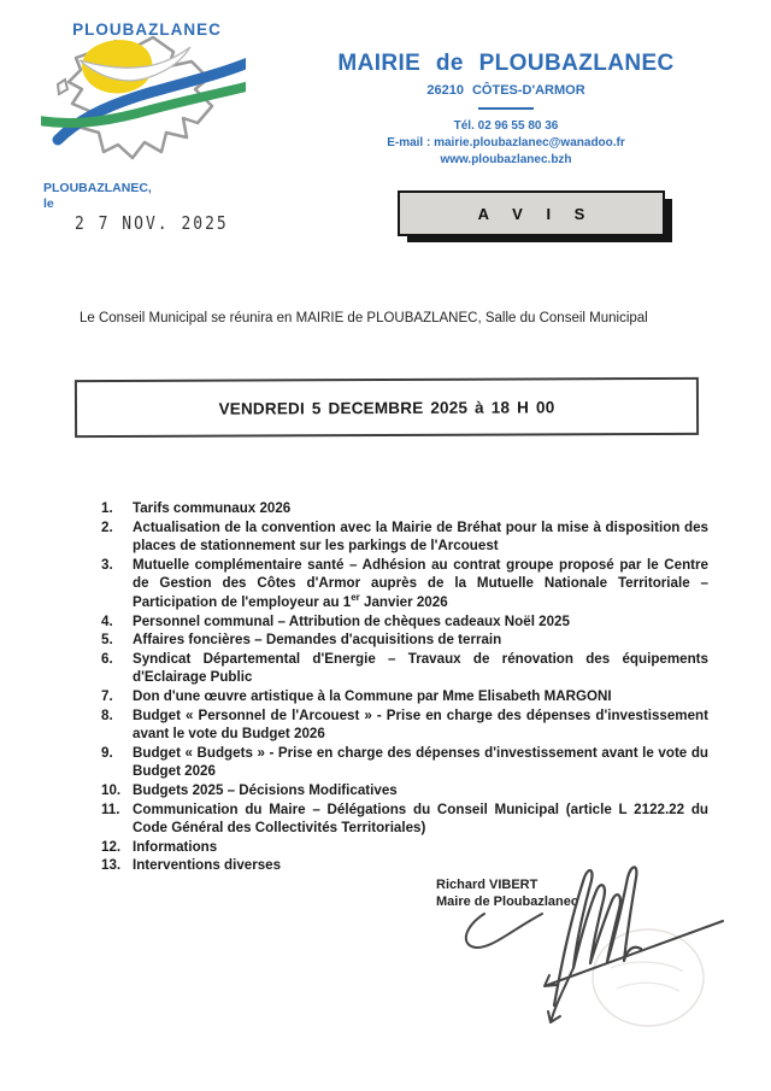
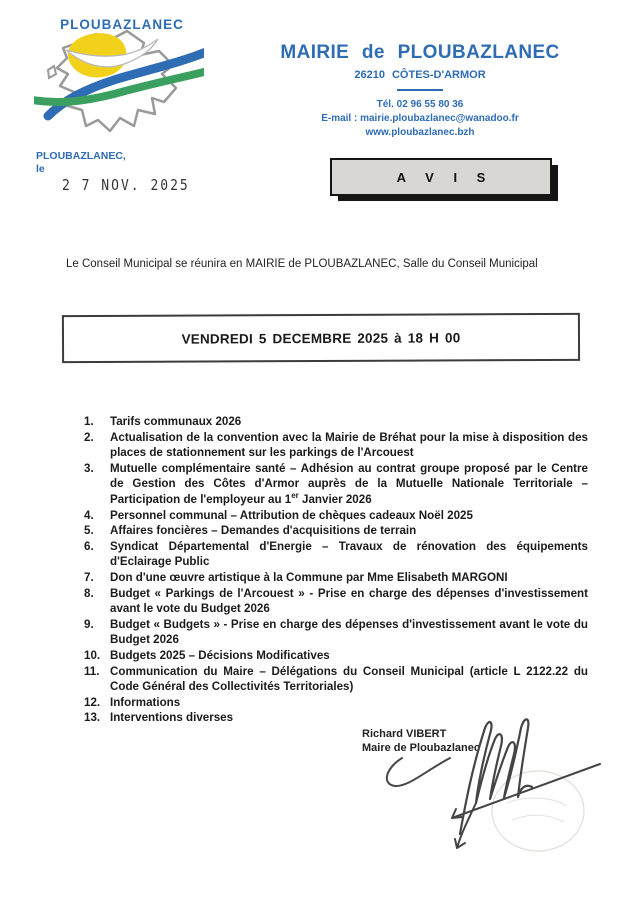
  PLOUBAZLANEC
  MAIRIE de PLOUBAZLANEC
  26210 CÔTES-D'ARMOR
  Tél. 02 96 55 80 36
  E-mail : mairie.ploubazlanec@wanadoo.fr
  www.ploubazlanec.bzh
  PLOUBAZLANEC,
  le
  2 7 NOV. 2025
  A V I S
  Le Conseil Municipal se réunira en MAIRIE de PLOUBAZLANEC, Salle du Conseil Municipal
  VENDREDI 5 DECEMBRE 2025 à 18 H 00
  1.
  Tarifs communaux 2026
  2.
  Actualisation de la convention avec la Mairie de Bréhat pour la mise à disposition des places de stationnement sur les parkings de l'Arcouest
  3.
  Mutuelle complémentaire santé – Adhésion au contrat groupe proposé par le Centre de Gestion des Côtes d'Armor auprès de la Mutuelle Nationale Territoriale – Participation de l'employeur au 1er Janvier 2026
  4.
  Personnel communal – Attribution de chèques cadeaux Noël 2025
  5.
  Affaires foncières – Demandes d'acquisitions de terrain
  6.
  Syndicat Départemental d'Energie – Travaux de rénovation des équipements d'Eclairage Public
  7.
  Don d'une œuvre artistique à la Commune par Mme Elisabeth MARGONI
  8.
- Budget « Personnel de l'Arcouest » - Prise en charge des dépenses d'investissement avant le vote du Budget 2026
+ Budget « Parkings de l'Arcouest » - Prise en charge des dépenses d'investissement avant le vote du Budget 2026
  9.
  Budget « Budgets » - Prise en charge des dépenses d'investissement avant le vote du Budget 2026
  10.
  Budgets 2025 – Décisions Modificatives
  11.
  Communication du Maire – Délégations du Conseil Municipal (article L 2122.22 du Code Général des Collectivités Territoriales)
  12.
  Informations
  13.
  Interventions diverses
  Richard VIBERT
  Maire de Ploubazlanec
